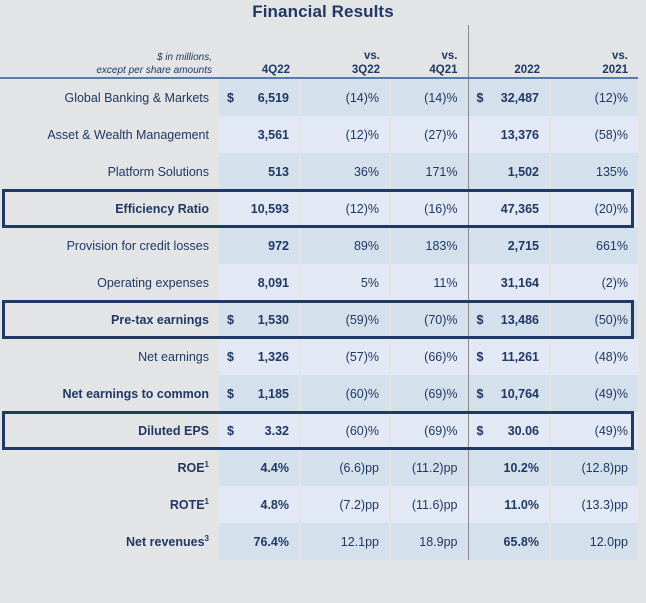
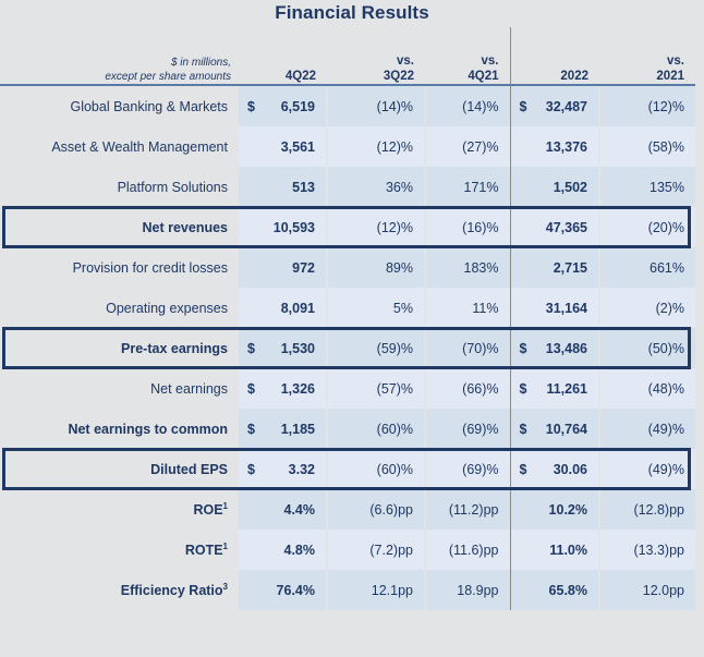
  Financial Results
  $ in millions, except per share amounts	4Q22	vs. 3Q22	vs. 4Q21	2022	vs. 2021
  Global Banking & Markets	$ 6,519	(14)%	(14)%	$ 32,487	(12)%
  Asset & Wealth Management	3,561	(12)%	(27)%	13,376	(58)%
  Platform Solutions	513	36%	171%	1,502	135%
- Efficiency Ratio	10,593	(12)%	(16)%	47,365	(20)%
+ Net revenues	10,593	(12)%	(16)%	47,365	(20)%
  Provision for credit losses	972	89%	183%	2,715	661%
  Operating expenses	8,091	5%	11%	31,164	(2)%
  Pre-tax earnings	$ 1,530	(59)%	(70)%	$ 13,486	(50)%
  Net earnings	$ 1,326	(57)%	(66)%	$ 11,261	(48)%
  Net earnings to common	$ 1,185	(60)%	(69)%	$ 10,764	(49)%
  Diluted EPS	$ 3.32	(60)%	(69)%	$ 30.06	(49)%
  ROE1	4.4%	(6.6)pp	(11.2)pp	10.2%	(12.8)pp
  ROTE1	4.8%	(7.2)pp	(11.6)pp	11.0%	(13.3)pp
- Net revenues3	76.4%	12.1pp	18.9pp	65.8%	12.0pp
+ Efficiency Ratio3	76.4%	12.1pp	18.9pp	65.8%	12.0pp
